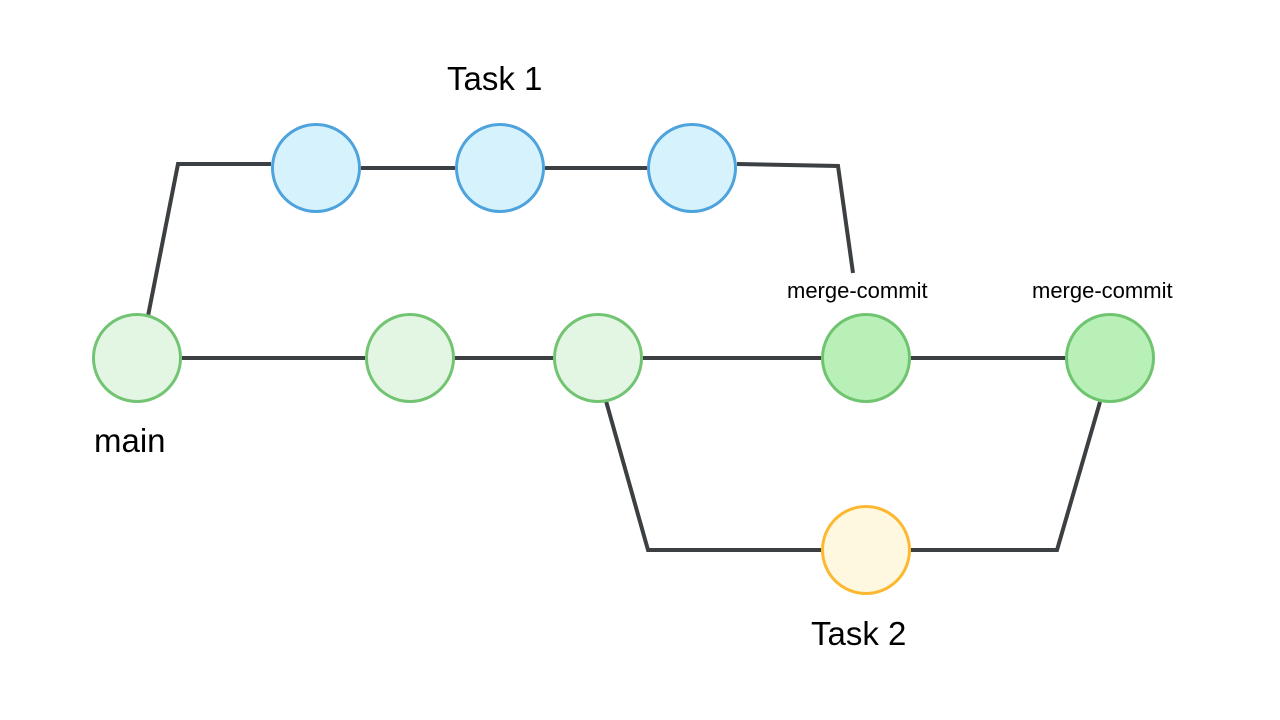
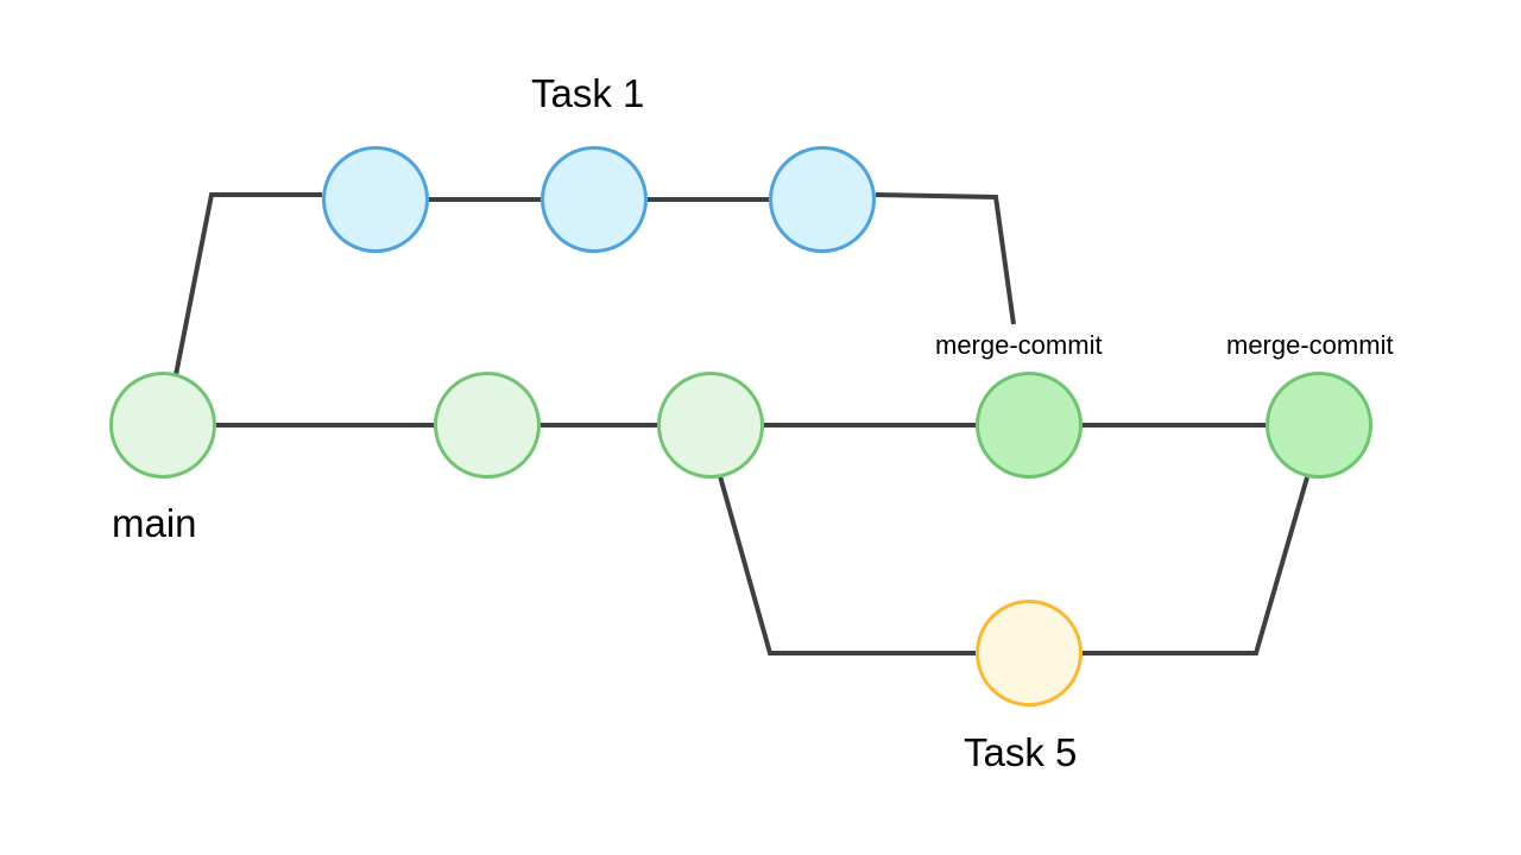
  Task 1
  main
- Task 2
+ Task 5
  merge-commit
  merge-commit
